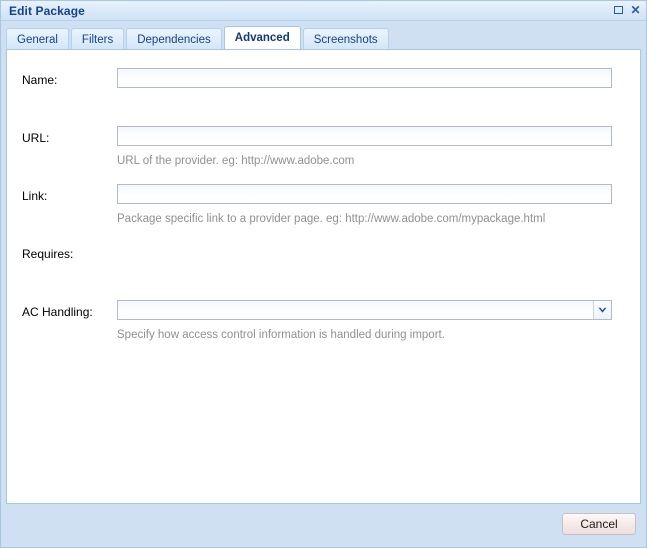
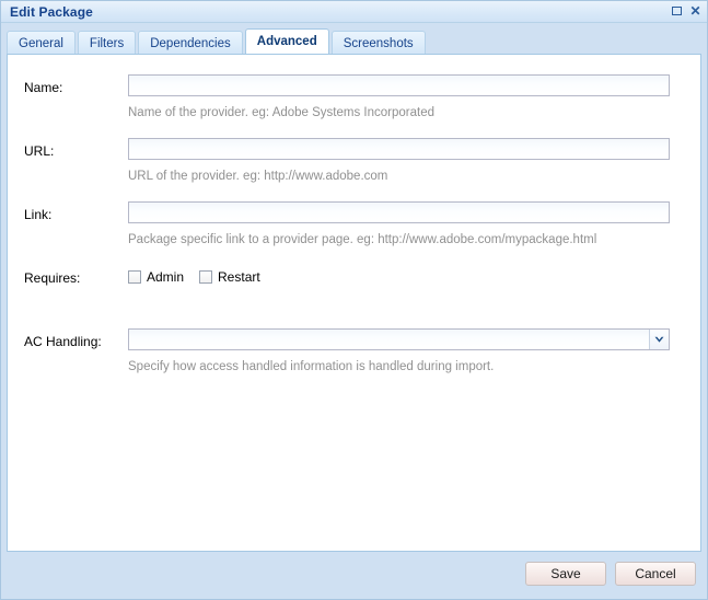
  Edit Package
  ✕
  General
  Filters
  Dependencies
  Advanced
  Screenshots
  Name:
+ Name of the provider. eg: Adobe Systems Incorporated
  URL:
  URL of the provider. eg: http://www.adobe.com
  Link:
  Package specific link to a provider page. eg: http://www.adobe.com/mypackage.html
  Requires:
+ Admin
+ Restart
  AC Handling:
- Specify how access control information is handled during import.
+ Specify how access handled information is handled during import.
+ Save
  Cancel
